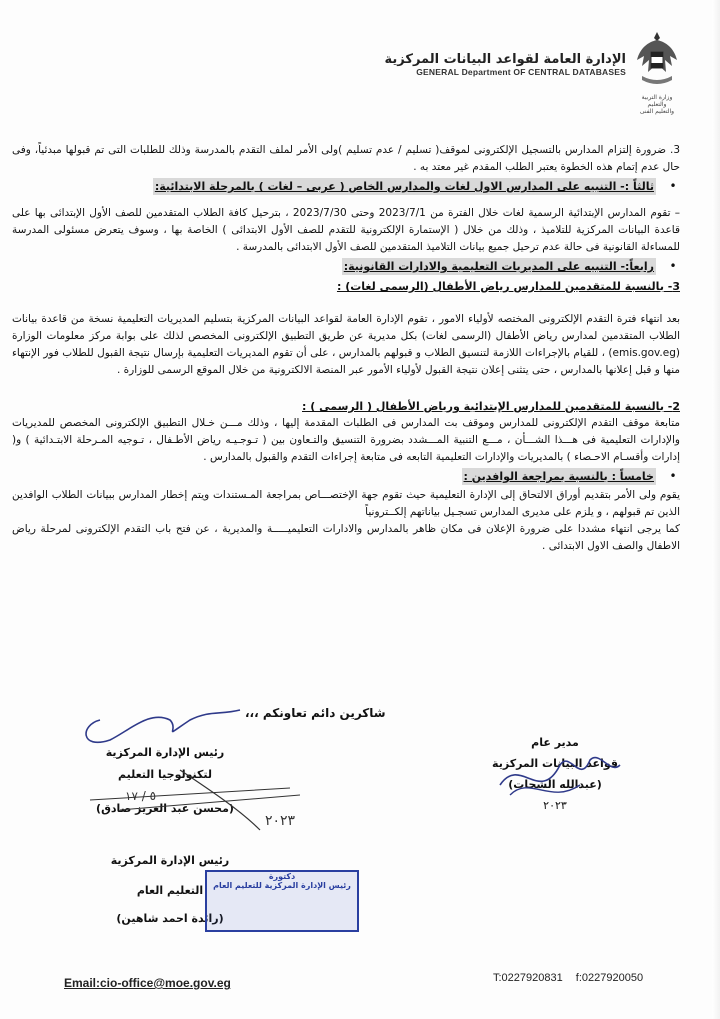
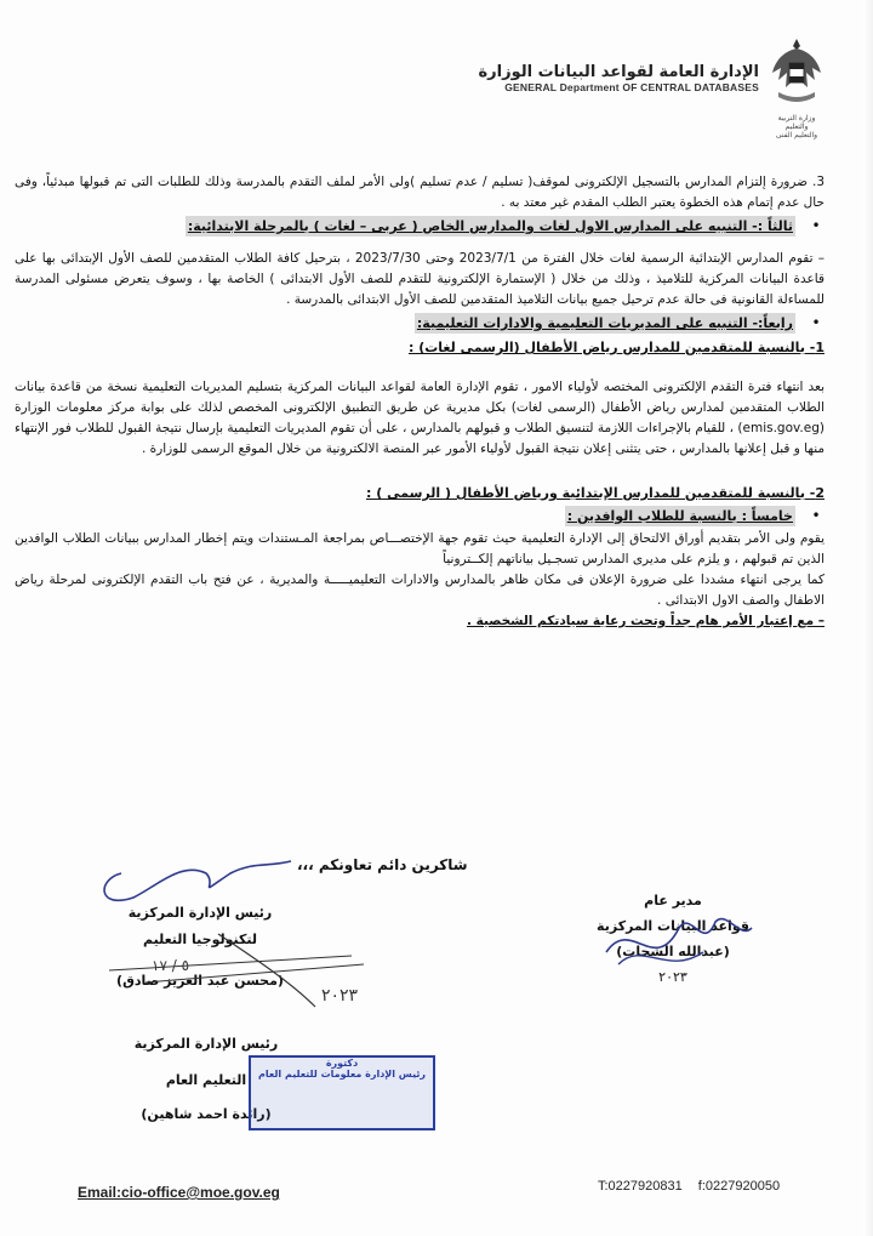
- الإدارة العامة لقواعد البيانات المركزية
+ الإدارة العامة لقواعد البيانات الوزارة
  GENERAL Department OF CENTRAL DATABASES
  3. ضرورة إلتزام المدارس بالتسجيل الإلكترونى لموقف( تسليم / عدم تسليم )ولى الأمر لملف التقدم بالمدرسة وذلك للطلبات التى تم قبولها مبدئياً، وفى حال عدم إتمام هذه الخطوة يعتبر الطلب المقدم غير معتد به .
  •
  ثالثاً :- التنبيه على المدارس الاول لغات والمدارس الخاص ( عربى – لغات ) بالمرحلة الابتدائية:
  – تقوم المدارس الإبتدائية الرسمية لغات خلال الفترة من 2023/7/1 وحتى 2023/7/30 ، بترحيل كافة الطلاب المتقدمين للصف الأول الإبتدائى بها على قاعدة البيانات المركزية للتلاميذ ، وذلك من خلال ( الإستمارة الإلكترونية للتقدم للصف الأول الابتدائى ) الخاصة بها ، وسوف يتعرض مسئولى المدرسة للمساءلة القانونية فى حالة عدم ترحيل جميع بيانات التلاميذ المتقدمين للصف الأول الابتدائى بالمدرسة .
  •
- رابعاً:- التنبيه على المديريات التعليمية والادارات القانونية:
+ رابعاً:- التنبيه على المديريات التعليمية والادارات التعليمية:
- 3- بالنسبة للمتقدمين للمدارس رياض الأطفال (الرسمى لغات) :
+ 1- بالنسبة للمتقدمين للمدارس رياض الأطفال (الرسمى لغات) :
  بعد انتهاء فترة التقدم الإلكترونى المختصه لأولياء الامور ، تقوم الإدارة العامة لقواعد البيانات المركزية بتسليم المديريات التعليمية نسخة من قاعدة بيانات الطلاب المتقدمين لمدارس رياض الأطفال (الرسمى لغات) بكل مديرية عن طريق التطبيق الإلكترونى المخصص لذلك على بوابة مركز معلومات الوزارة (emis.gov.eg) ، للقيام بالإجراءات اللازمة لتنسيق الطلاب و قبولهم بالمدارس ، على أن تقوم المديريات التعليمية بإرسال نتيجة القبول للطلاب فور الإنتهاء منها و قبل إعلانها بالمدارس ، حتى يتثنى إعلان نتيجة القبول لأولياء الأمور عبر المنصة الالكترونية من خلال الموقع الرسمى للوزارة .
  2- بالنسبة للمتقدمين للمدارس الإبتدائية ورياض الأطفال ( الرسمى ) :
- متابعة موقف التقدم الإلكترونى للمدارس وموقف بت المدارس فى الطلبات المقدمة إليها ، وذلك مـــن خـلال التطبيق الإلكترونى المخصص للمديريات والإدارات التعليمية فى هـــذا الشـــأن ، مـــع التنبية المـــشدد بضرورة التنسيق والتـعاون بين ( تـوجـيـه رياض الأطـفال ، تـوجيه المـرحلة الابتـدائية ) و( إدارات وأقسـام الاحـصاء ) بالمديريات والإدارات التعليمية التابعه فى متابعة إجراءات التقدم والقبول بالمدارس .
  •
- خامساً : بالنسبة بمراجعة الوافدين :
+ خامساً : بالنسبة للطلاب الوافدين :
  يقوم ولى الأمر بتقديم أوراق الالتحاق إلى الإدارة التعليمية حيث تقوم جهة الإختصـــاص بمراجعة المـستندات ويتم إخطار المدارس ببيانات الطلاب الوافدين الذين تم قبولهم ، و يلزم على مديرى المدارس تسجـيل بياناتهم إلكــترونياً
  كما يرجى انتهاء مشددا على ضرورة الإعلان فى مكان ظاهر بالمدارس والادارات التعليميـــــة والمديرية ، عن فتح باب التقدم الإلكترونى لمرحلة رياض الاطفال والصف الاول الابتدائى .
+ – مع إعتبار الأمر هام جداً وتحت رعاية سيادتكم الشخصية .
  شاكرين دائم تعاونكم ،،،
  رئيس الإدارة المركزية
  لتكنولوجيا التعليم
  (محسن عبد العزي صادق)
  ٢٠٢٣
  ٥ / ١٧
  مدير عام
  قاعد اليانات المركزية
  (عبدالله الشحات)
  ٢٠٢٣
  رئيس الإدارة المركزية
  التعليم العام
  (رائدة احمد شاهين)
  دكتورة
- رئيس الإدارة المركزية للتعليم العام
+ رئيس الإدارة معلومات للتعليم العام
  Email:cio-office@moe.gov.eg
  T:0227920831 f:0227920050
